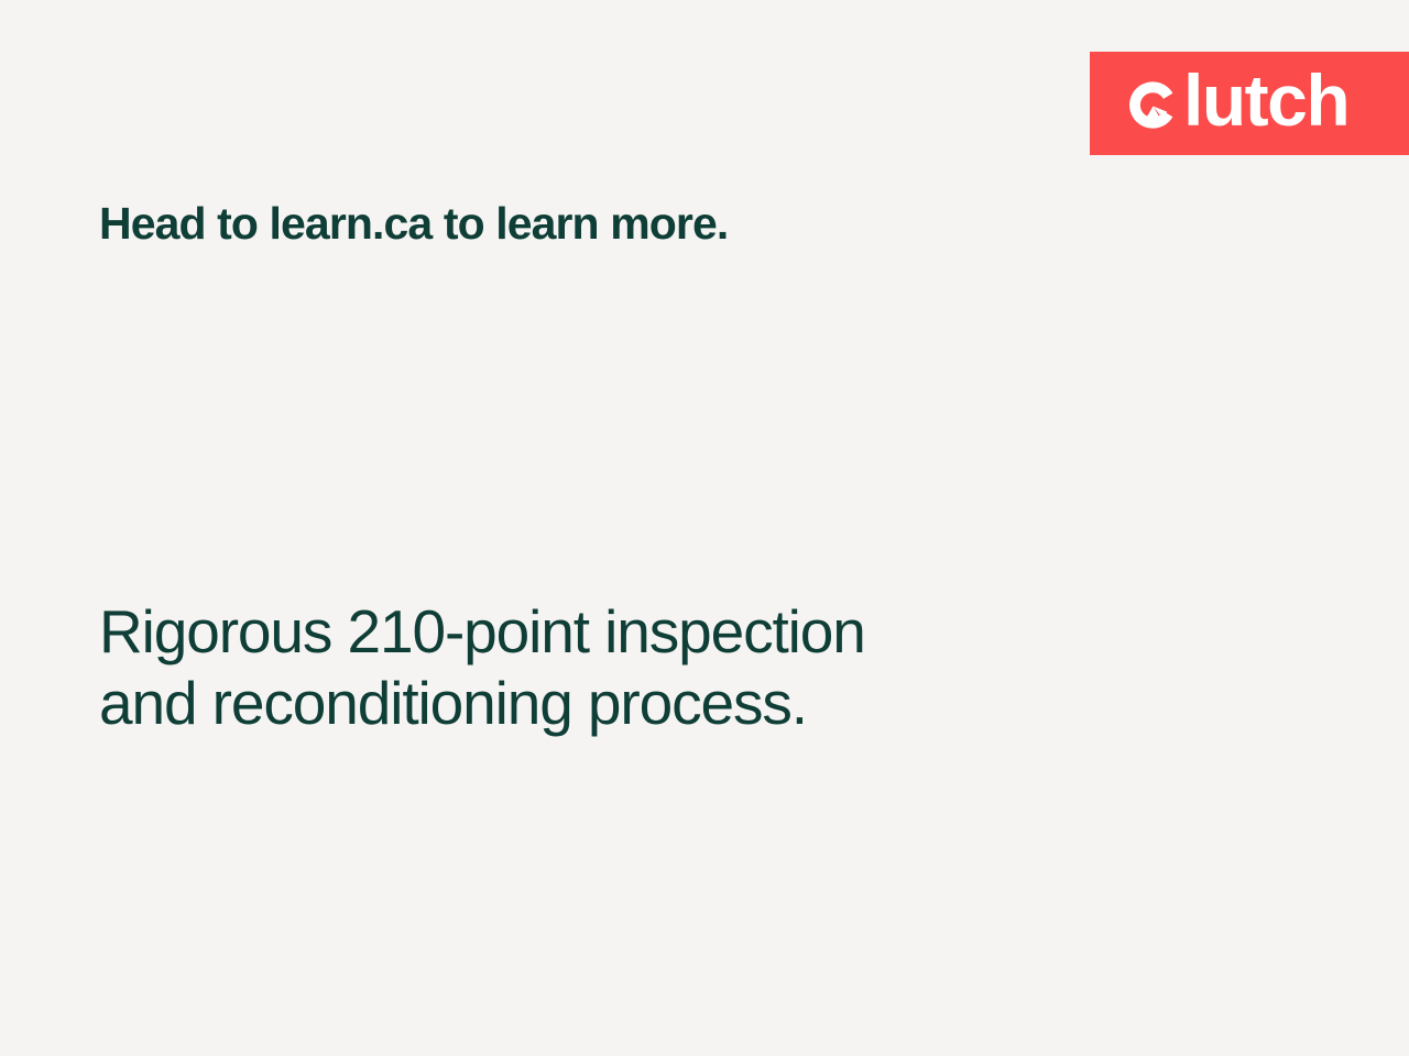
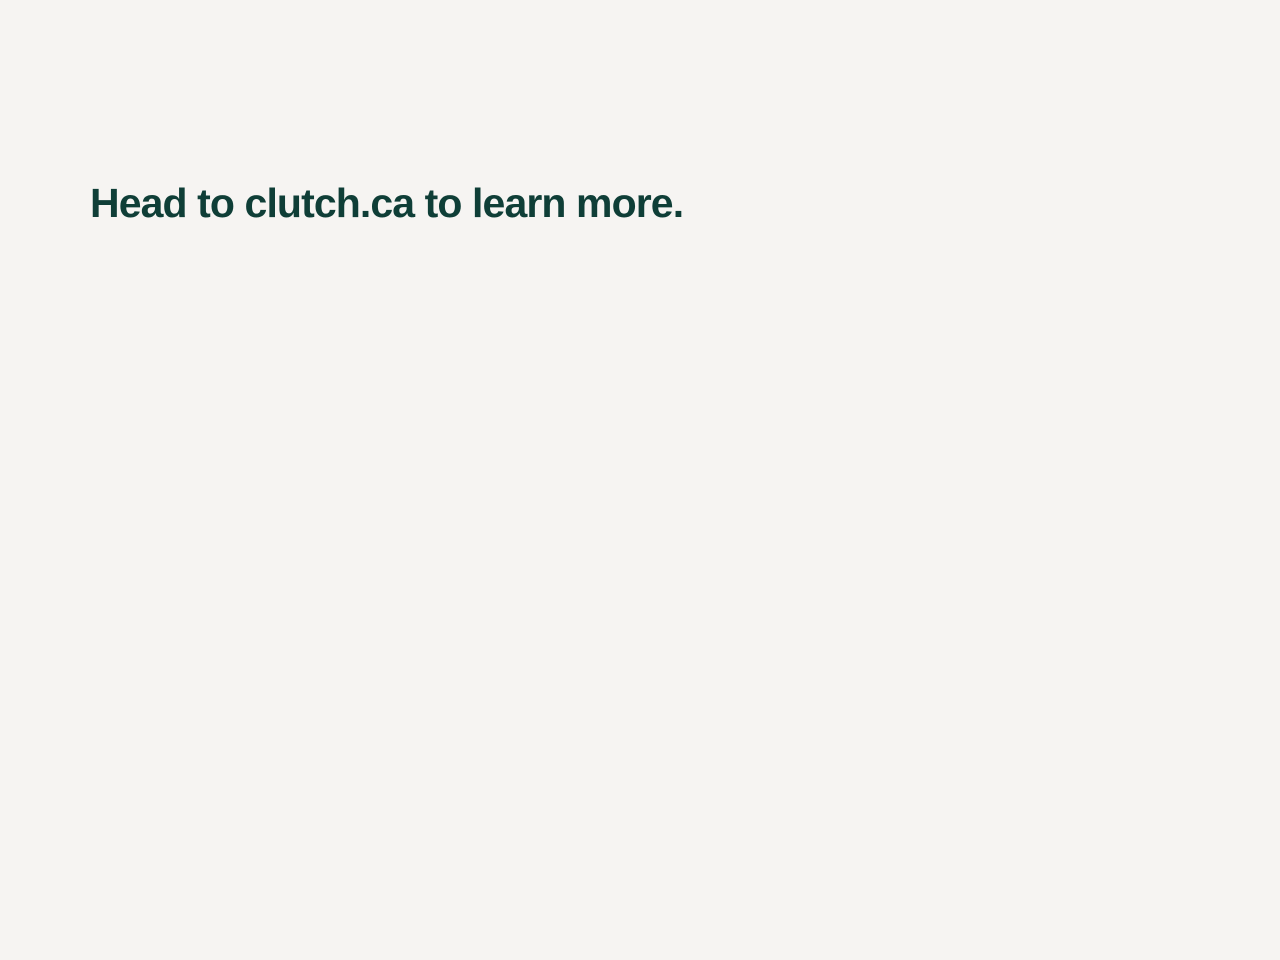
- lutch
- Head to learn.ca to learn more.
+ Head to clutch.ca to learn more.
- Rigorous 210-point inspection
- and reconditioning process.
